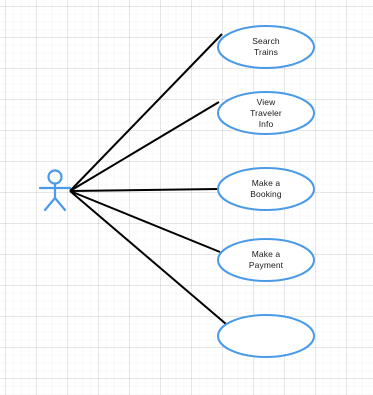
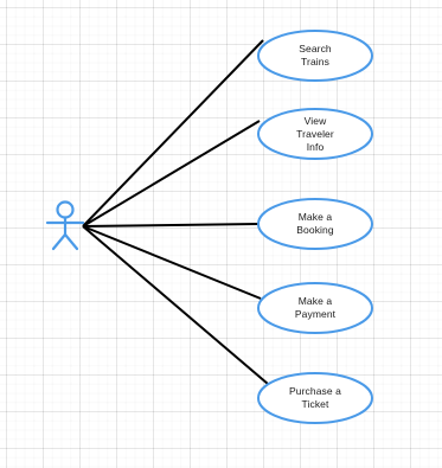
  Search
  Trains
  View
  Traveler
  Info
  Make a
  Booking
  Make a
  Payment
+ Purchase a
+ Ticket
